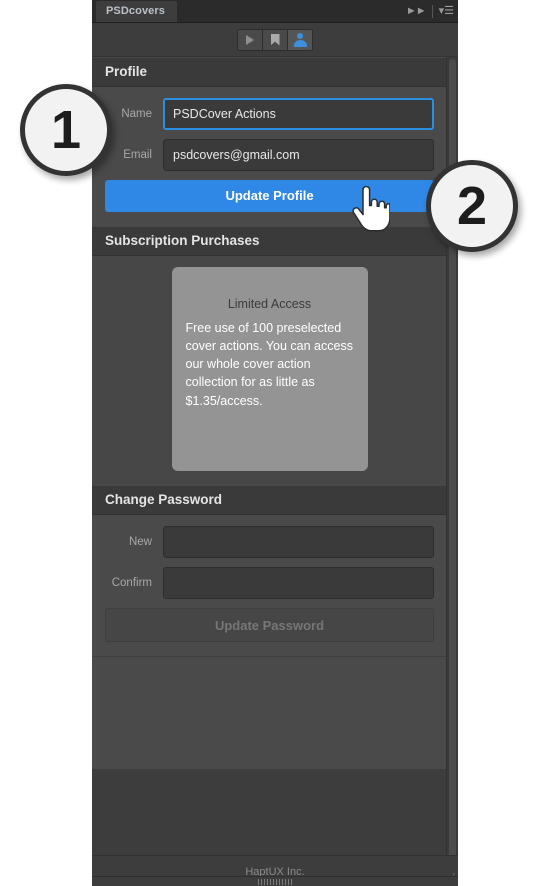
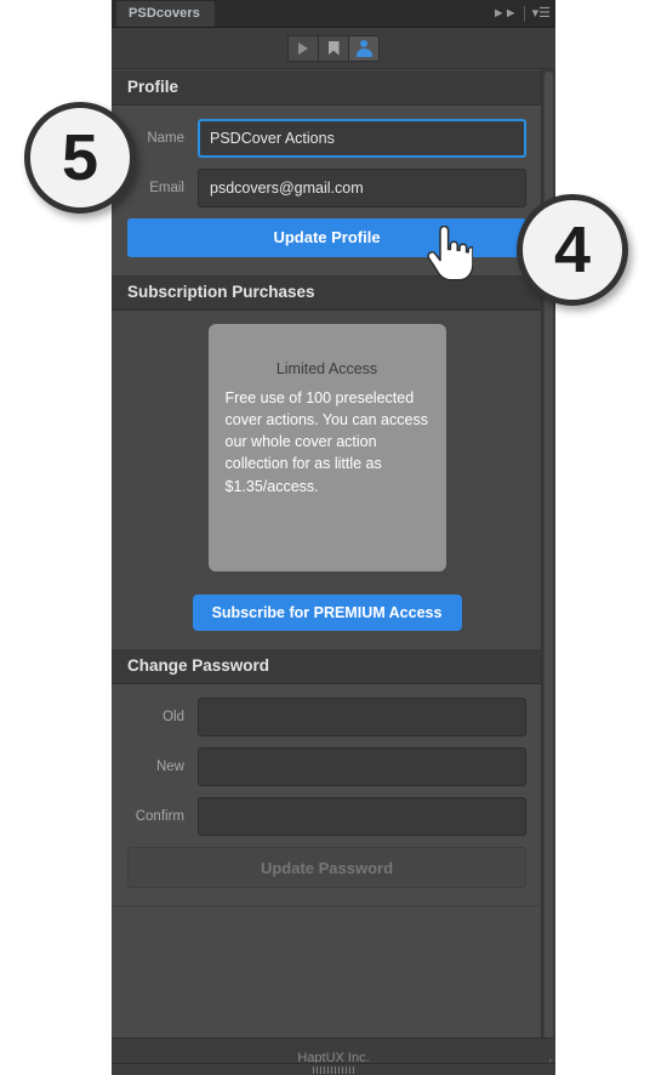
  PSDcovers
  ►►
  ▾☰
  Profile
  Name
  PSDCover Actions
  Email
  psdcovers@gmail.com
  Update Profile
  Subscription Purchases
  Limited Access
  Free use of 100 preselected cover actions. You can access our whole cover action collection for as little as $1.35/access.
+ Subscribe for PREMIUM Access
  Change Password
+ Old
  New
  Confirm
  Update Password
  HaptUX Inc.
- 1
+ 5
- 2
+ 4
